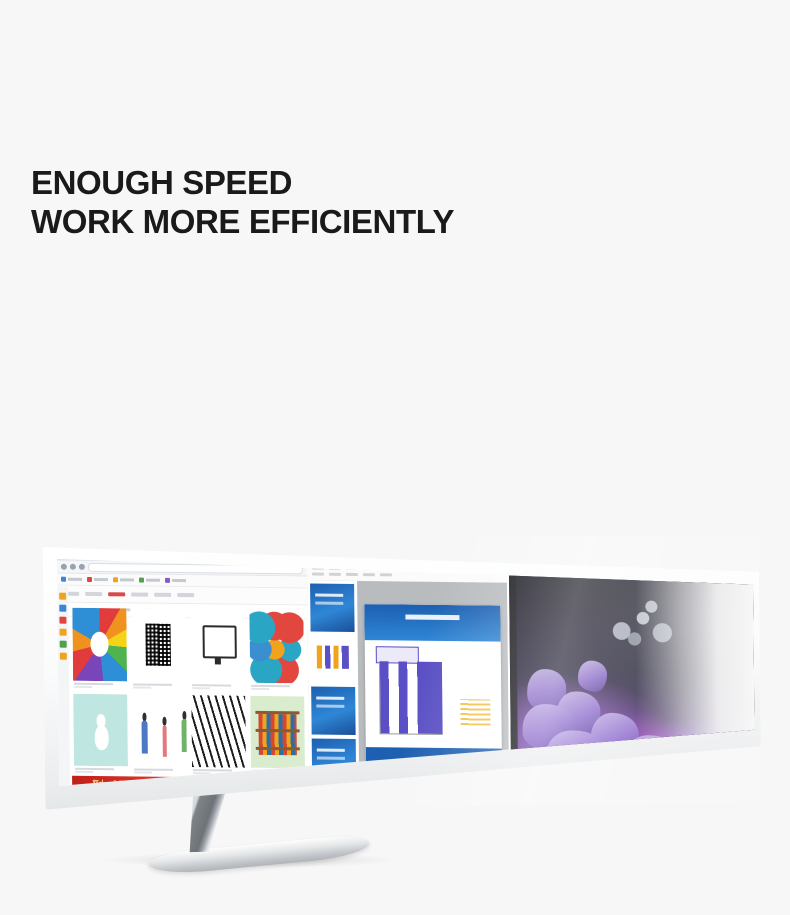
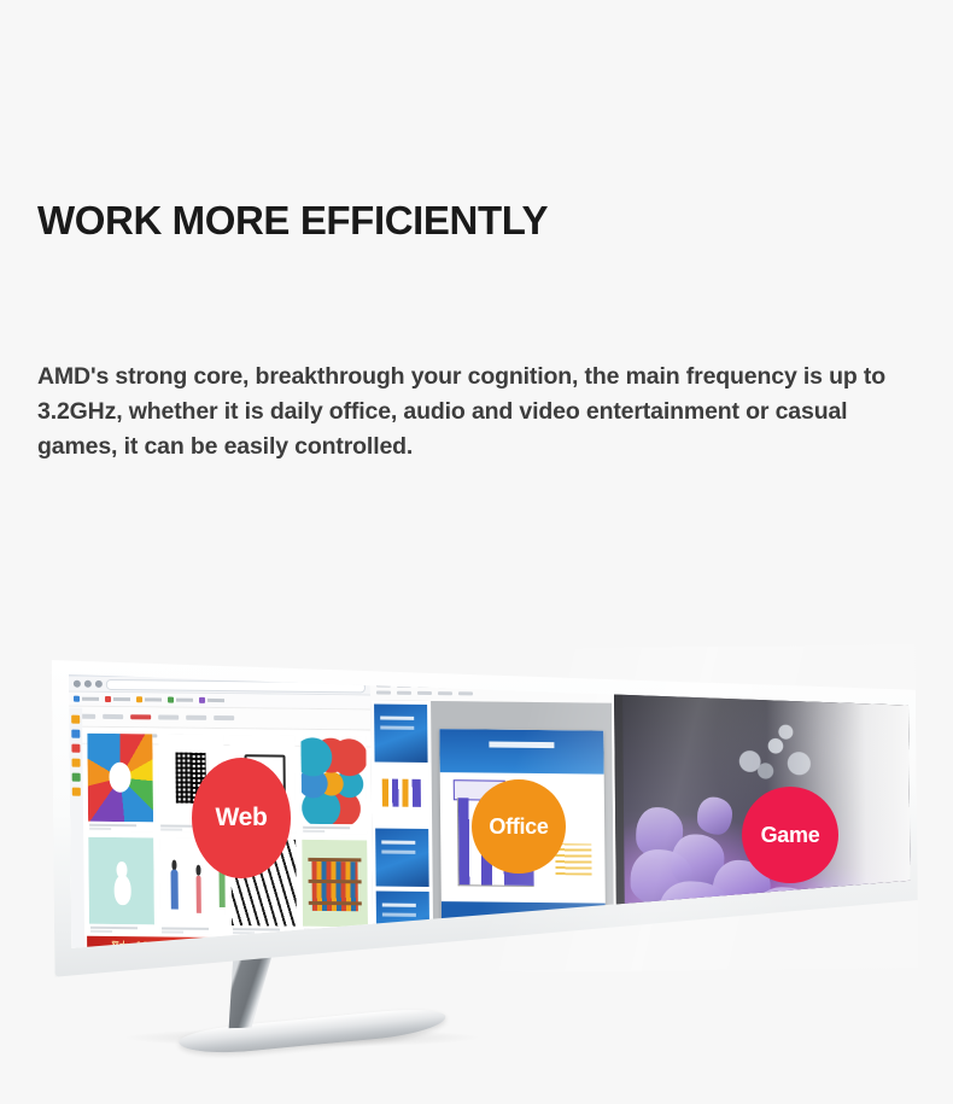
- ENOUGH SPEED
  WORK MORE EFFICIENTLY
+ AMD's strong core, breakthrough your cognition, the main frequency is up to 3.2GHz, whether it is daily office, audio and video entertainment or casual games, it can be easily controlled.
+ Web
+ Office
+ Game
